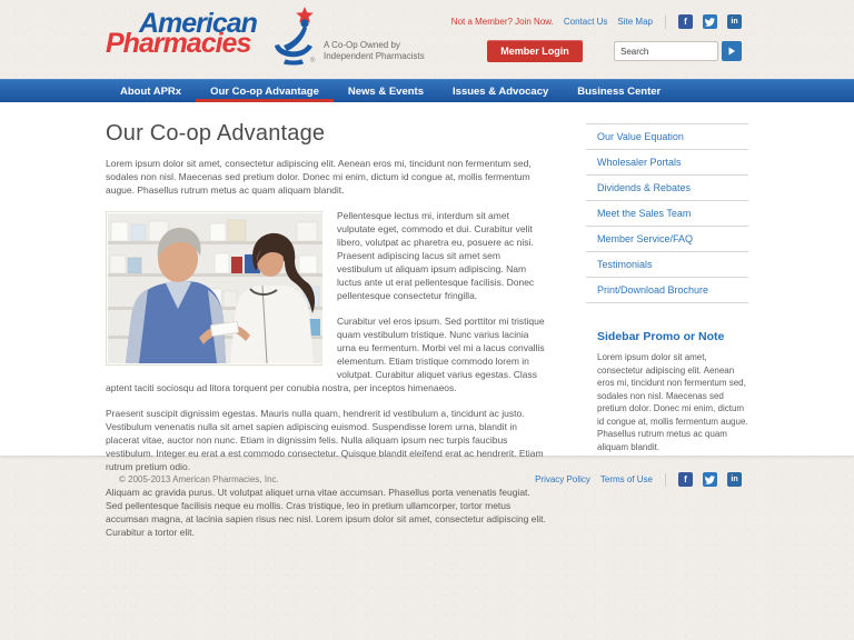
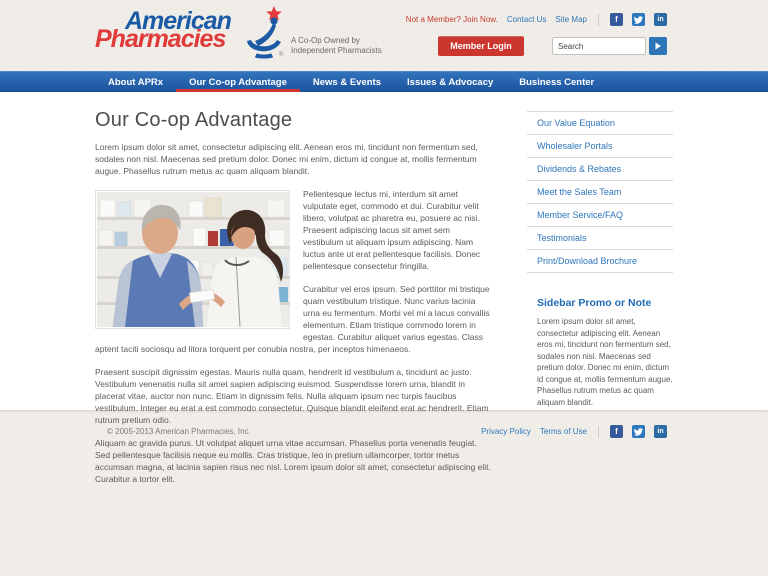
  American
  Pharmacies
  A Co-Op Owned by
  Independent Pharmacists
  Not a Member? Join Now.
  Contact Us
  Site Map
  f
  Member Login
  Search
  About APRx
  Our Co-op Advantage
  News & Events
  Issues & Advocacy
  Business Center
  Our Co-op Advantage
  Lorem ipsum dolor sit amet, consectetur adipiscing elit. Aenean eros mi, tincidunt non fermentum sed, sodales non nisl. Maecenas sed pretium dolor. Donec mi enim, dictum id congue at, mollis fermentum augue. Phasellus rutrum metus ac quam aliquam blandit.
  Pellentesque lectus mi, interdum sit amet vulputate eget, commodo et dui. Curabitur velit libero, volutpat ac pharetra eu, posuere ac nisi. Praesent adipiscing lacus sit amet sem vestibulum ut aliquam ipsum adipiscing. Nam luctus ante ut erat pellentesque facilisis. Donec pellentesque consectetur fringilla.
- Curabitur vel eros ipsum. Sed porttitor mi tristique quam vestibulum tristique. Nunc varius lacinia urna eu fermentum. Morbi vel mi a lacus convallis elementum. Etiam tristique commodo lorem in volutpat. Curabitur aliquet varius egestas. Class aptent taciti sociosqu ad litora torquent per conubia nostra, per inceptos himenaeos.
+ Curabitur vel eros ipsum. Sed porttitor mi tristique quam vestibulum tristique. Nunc varius lacinia urna eu fermentum. Morbi vel mi a lacus convallis elementum. Etiam tristique commodo lorem in egestas. Curabitur aliquet varius egestas. Class aptent taciti sociosqu ad litora torquent per conubia nostra, per inceptos himenaeos.
  Praesent suscipit dignissim egestas. Mauris nulla quam, hendrerit id vestibulum a, tincidunt ac justo. Vestibulum venenatis nulla sit amet sapien adipiscing euismod. Suspendisse lorem urna, blandit in placerat vitae, auctor non nunc. Etiam in dignissim felis. Nulla aliquam ipsum nec turpis faucibus vestibulum. Integer eu erat a est commodo consectetur. Quisque blandit eleifend erat ac hendrerit. Etiam rutrum pretium odio.
  Aliquam ac gravida purus. Ut volutpat aliquet urna vitae accumsan. Phasellus porta venenatis feugiat. Sed pellentesque facilisis neque eu mollis. Cras tristique, leo in pretium ullamcorper, tortor metus accumsan magna, at lacinia sapien risus nec nisl. Lorem ipsum dolor sit amet, consectetur adipiscing elit. Curabitur a tortor elit.
  Our Value Equation
  Wholesaler Portals
  Dividends & Rebates
  Meet the Sales Team
  Member Service/FAQ
  Testimonials
  Print/Download Brochure
  Sidebar Promo or Note
  Lorem ipsum dolor sit amet, consectetur adipiscing elit. Aenean eros mi, tincidunt non fermentum sed, sodales non nisl. Maecenas sed pretium dolor. Donec mi enim, dictum id congue at, mollis fermentum augue. Phasellus rutrum metus ac quam aliquam blandit.
  © 2005-2013 American Pharmacies, Inc.
  Privacy Policy
  Terms of Use
  f
